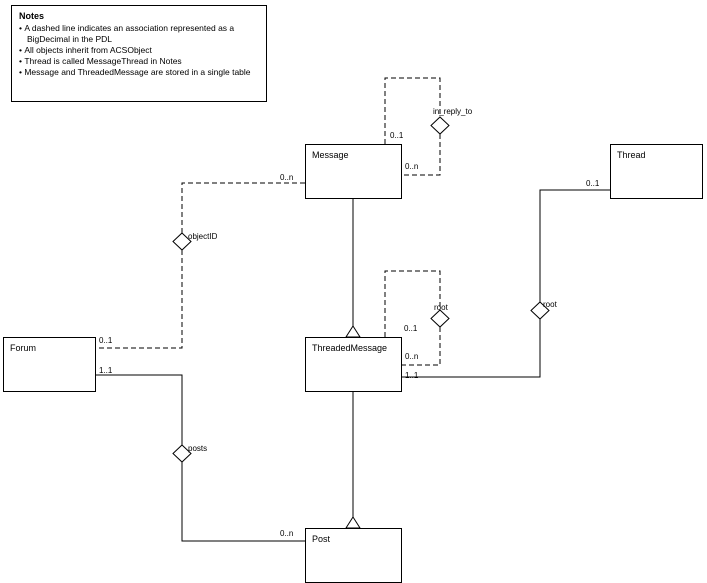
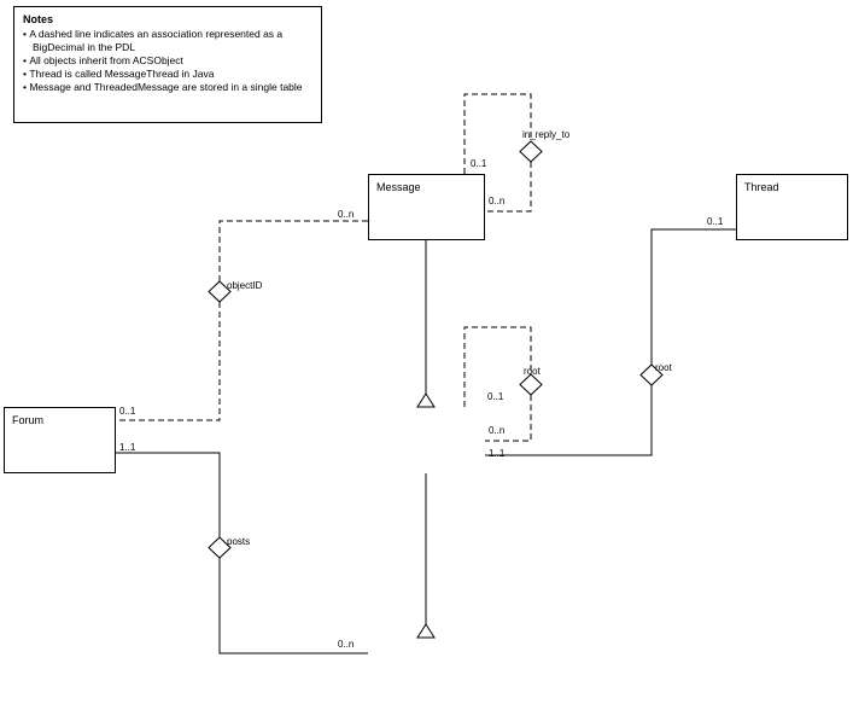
  Notes
  A dashed line indicates an association represented as a BigDecimal in the PDL
  All objects inherit from ACSObject
- Thread is called MessageThread in Notes
+ Thread is called MessageThread in Java
  Message and ThreadedMessage are stored in a single table
  Message
  Thread
  Forum
- ThreadedMessage
- Post
  in_reply_to
  0..1
  0..n
  0..n
  0..1
  objectID
  root
  root
  0..1
  0..1
  0..n
  1..1
  1..1
  posts
  0..n
